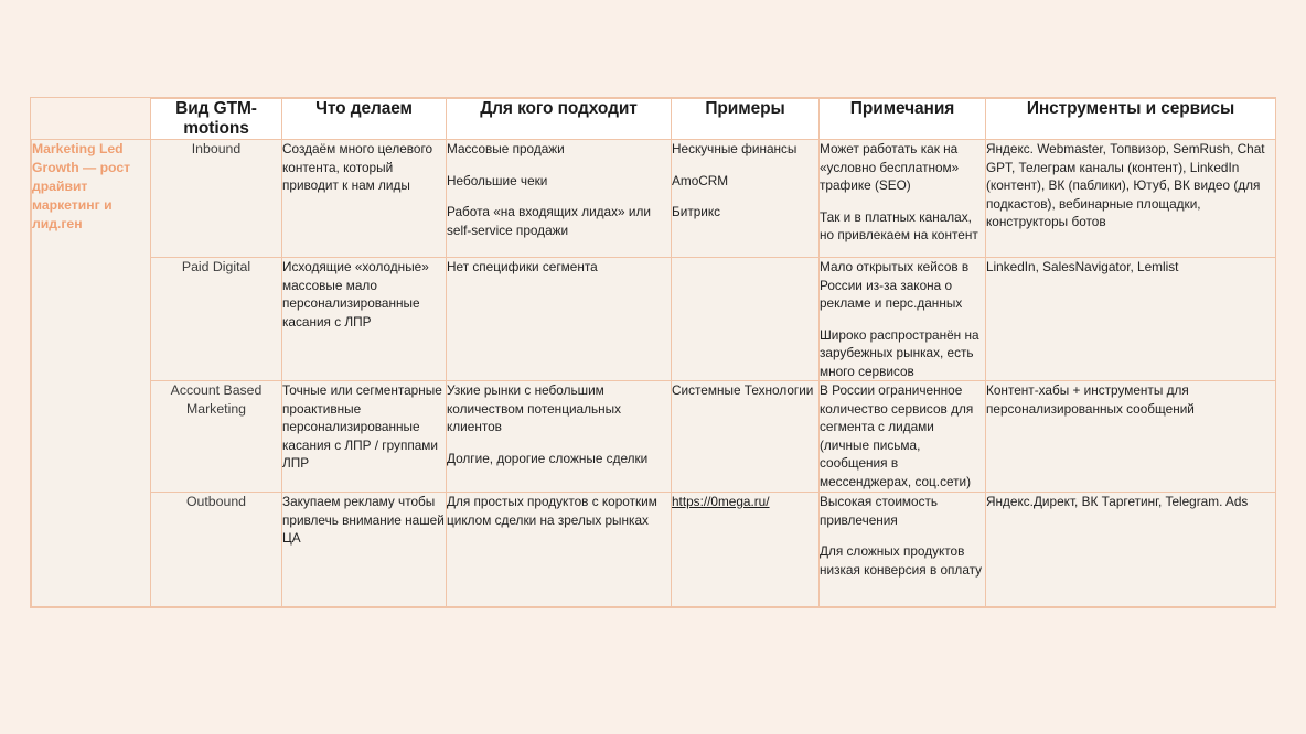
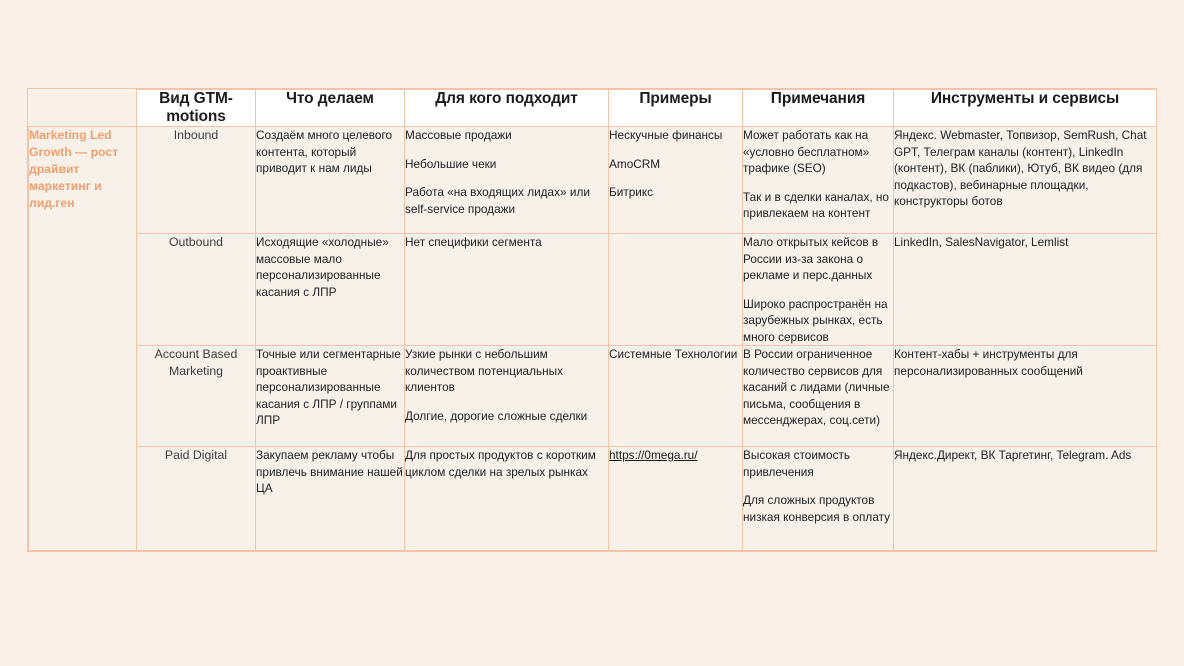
  	Вид GTM-motions	Что делаем	Для кого подходит	Примеры	Примечания	Инструменты и сервисы
- Marketing Led Growth — рост драйвит маркетинг и лид.ген	Inbound	Создаём много целевого контента, который приводит к нам лиды	Массовые продажи Небольшие чеки Работа «на входящих лидах» или self-service продажи	Нескучные финансы AmoCRM Битрикс	Может работать как на «условно бесплатном» трафике (SEO) Так и в платных каналах, но привлекаем на контент	Яндекс. Webmaster, Топвизор, SemRush, Chat GPT, Телеграм каналы (контент), LinkedIn (контент), ВК (паблики), Ютуб, ВК видео (для подкастов), вебинарные площадки, конструкторы ботов
+ Marketing Led Growth — рост драйвит маркетинг и лид.ген	Inbound	Создаём много целевого контента, который приводит к нам лиды	Массовые продажи Небольшие чеки Работа «на входящих лидах» или self-service продажи	Нескучные финансы AmoCRM Битрикс	Может работать как на «условно бесплатном» трафике (SEO) Так и в сделки каналах, но привлекаем на контент	Яндекс. Webmaster, Топвизор, SemRush, Chat GPT, Телеграм каналы (контент), LinkedIn (контент), ВК (паблики), Ютуб, ВК видео (для подкастов), вебинарные площадки, конструкторы ботов
- Paid Digital	Исходящие «холодные» массовые мало персонализированные касания с ЛПР	Нет специфики сегмента		Мало открытых кейсов в России из-за закона о рекламе и перс.данных Широко распространён на зарубежных рынках, есть много сервисов	LinkedIn, SalesNavigator, Lemlist
+ Outbound	Исходящие «холодные» массовые мало персонализированные касания с ЛПР	Нет специфики сегмента		Мало открытых кейсов в России из-за закона о рекламе и перс.данных Широко распространён на зарубежных рынках, есть много сервисов	LinkedIn, SalesNavigator, Lemlist
- Account Based Marketing	Точные или сегментарные проактивные персонализированные касания с ЛПР / группами ЛПР	Узкие рынки с небольшим количеством потенциальных клиентов Долгие, дорогие сложные сделки	Системные Технологии	В России ограниченное количество сервисов для сегмента с лидами (личные письма, сообщения в мессенджерах, соц.сети)	Контент-хабы + инструменты для персонализированных сообщений
+ Account Based Marketing	Точные или сегментарные проактивные персонализированные касания с ЛПР / группами ЛПР	Узкие рынки с небольшим количеством потенциальных клиентов Долгие, дорогие сложные сделки	Системные Технологии	В России ограниченное количество сервисов для касаний с лидами (личные письма, сообщения в мессенджерах, соц.сети)	Контент-хабы + инструменты для персонализированных сообщений
- Outbound	Закупаем рекламу чтобы привлечь внимание нашей ЦА	Для простых продуктов с коротким циклом сделки на зрелых рынках	https://0mega.ru/	Высокая стоимость привлечения Для сложных продуктов низкая конверсия в оплату	Яндекс.Директ, ВК Таргетинг, Telegram. Ads
+ Paid Digital	Закупаем рекламу чтобы привлечь внимание нашей ЦА	Для простых продуктов с коротким циклом сделки на зрелых рынках	https://0mega.ru/	Высокая стоимость привлечения Для сложных продуктов низкая конверсия в оплату	Яндекс.Директ, ВК Таргетинг, Telegram. Ads
